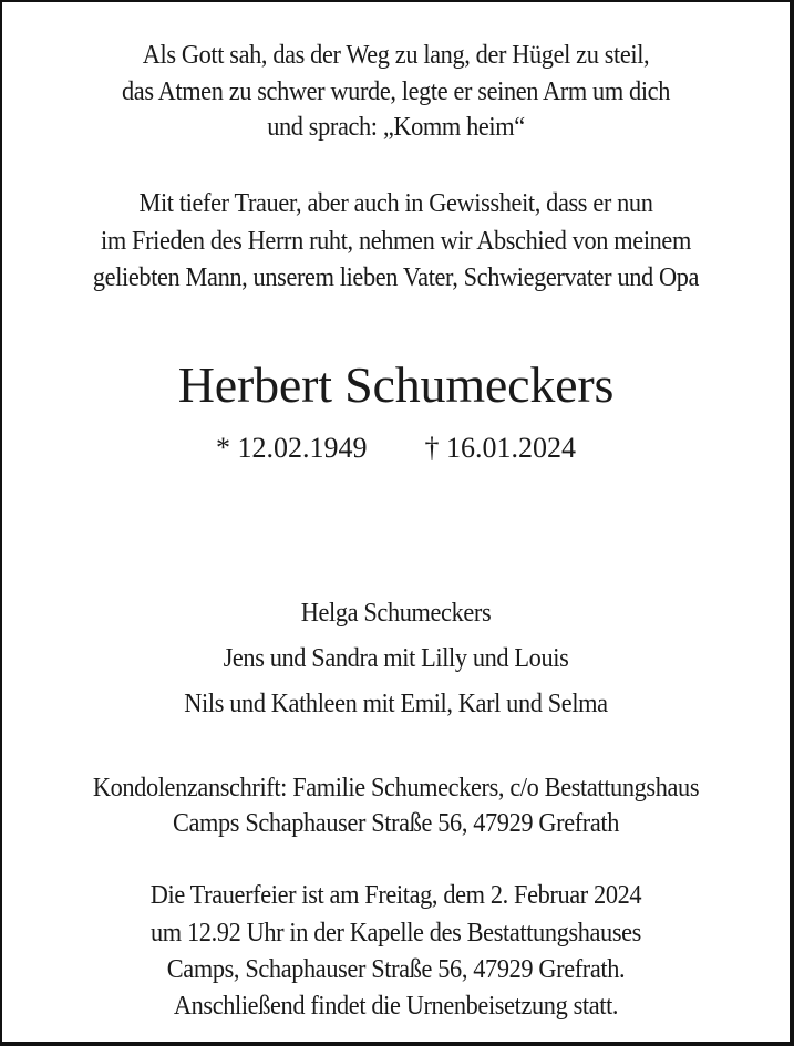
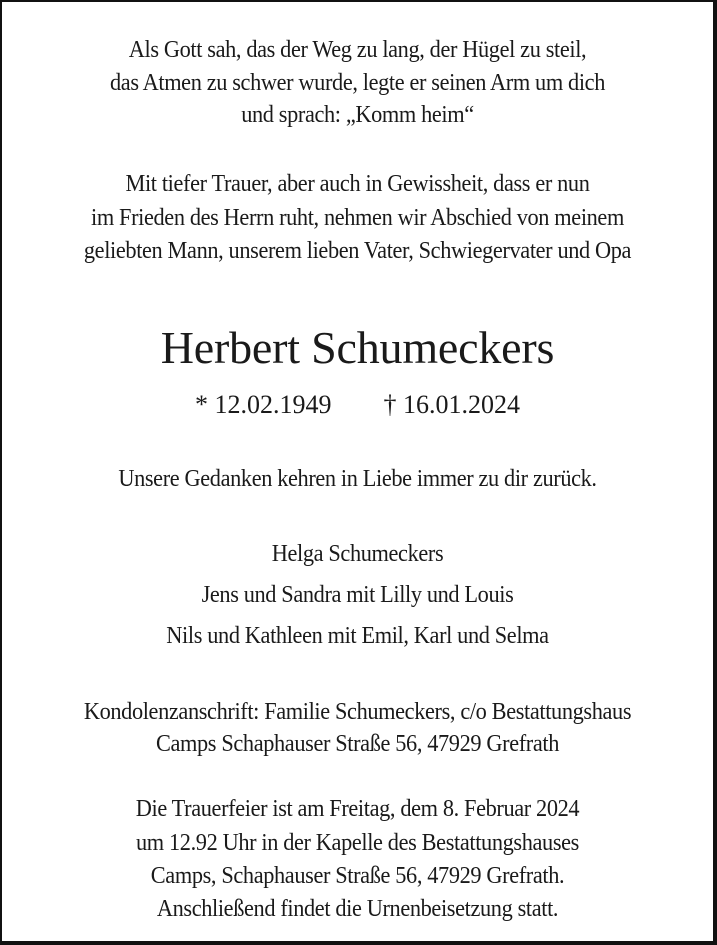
  Als Gott sah, das der Weg zu lang, der Hügel zu steil,
  das Atmen zu schwer wurde, legte er seinen Arm um dich
  und sprach: „Komm heim“
  Mit tiefer Trauer, aber auch in Gewissheit, dass er nun
  im Frieden des Herrn ruht, nehmen wir Abschied von meinem
  geliebten Mann, unserem lieben Vater, Schwiegervater und Opa
  Herbert Schumeckers
  * 12.02.1949 † 16.01.2024
+ Unsere Gedanken kehren in Liebe immer zu dir zurück.
  Helga Schumeckers
  Jens und Sandra mit Lilly und Louis
  Nils und Kathleen mit Emil, Karl und Selma
  Kondolenzanschrift: Familie Schumeckers, c/o Bestattungshaus
  Camps Schaphauser Straße 56, 47929 Grefrath
- Die Trauerfeier ist am Freitag, dem 2. Februar 2024
+ Die Trauerfeier ist am Freitag, dem 8. Februar 2024
  um 12.92 Uhr in der Kapelle des Bestattungshauses
  Camps, Schaphauser Straße 56, 47929 Grefrath.
  Anschließend findet die Urnenbeisetzung statt.
